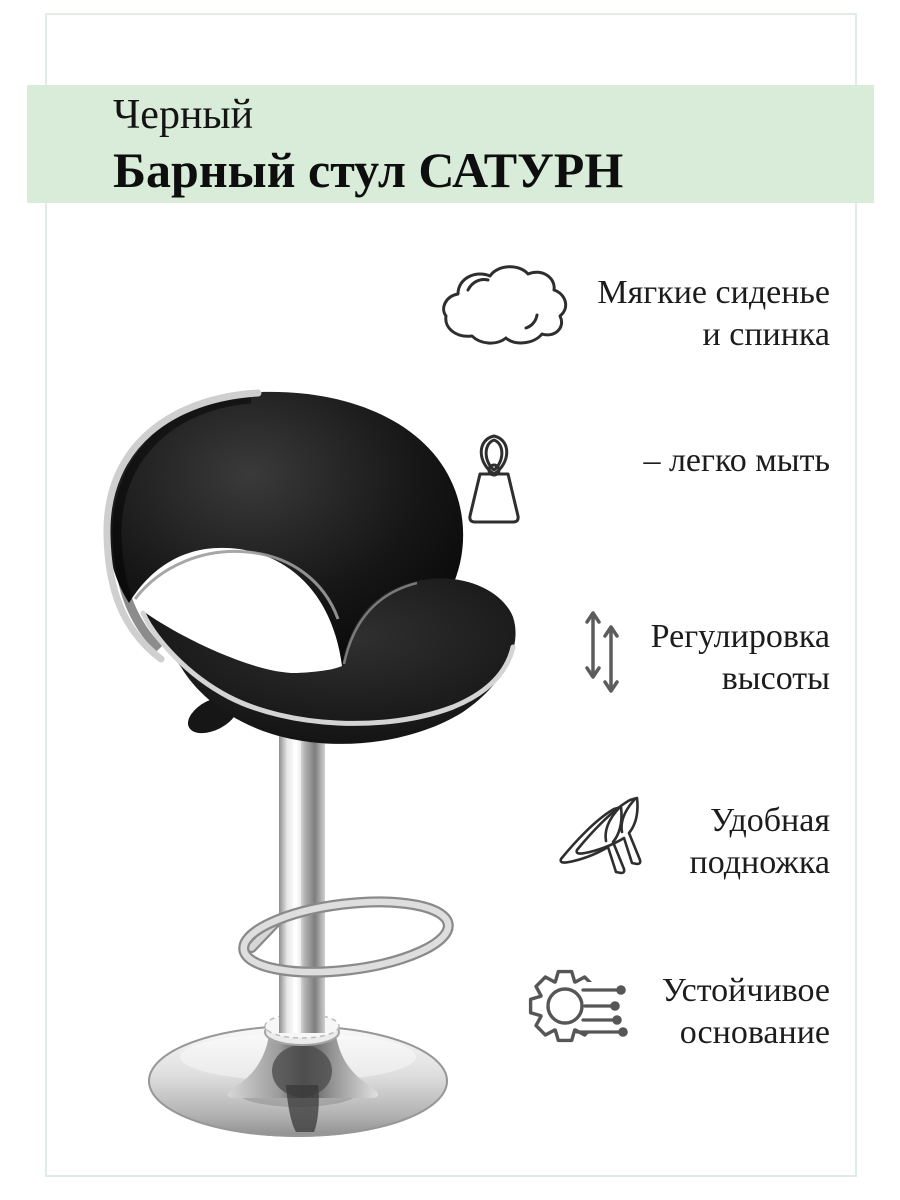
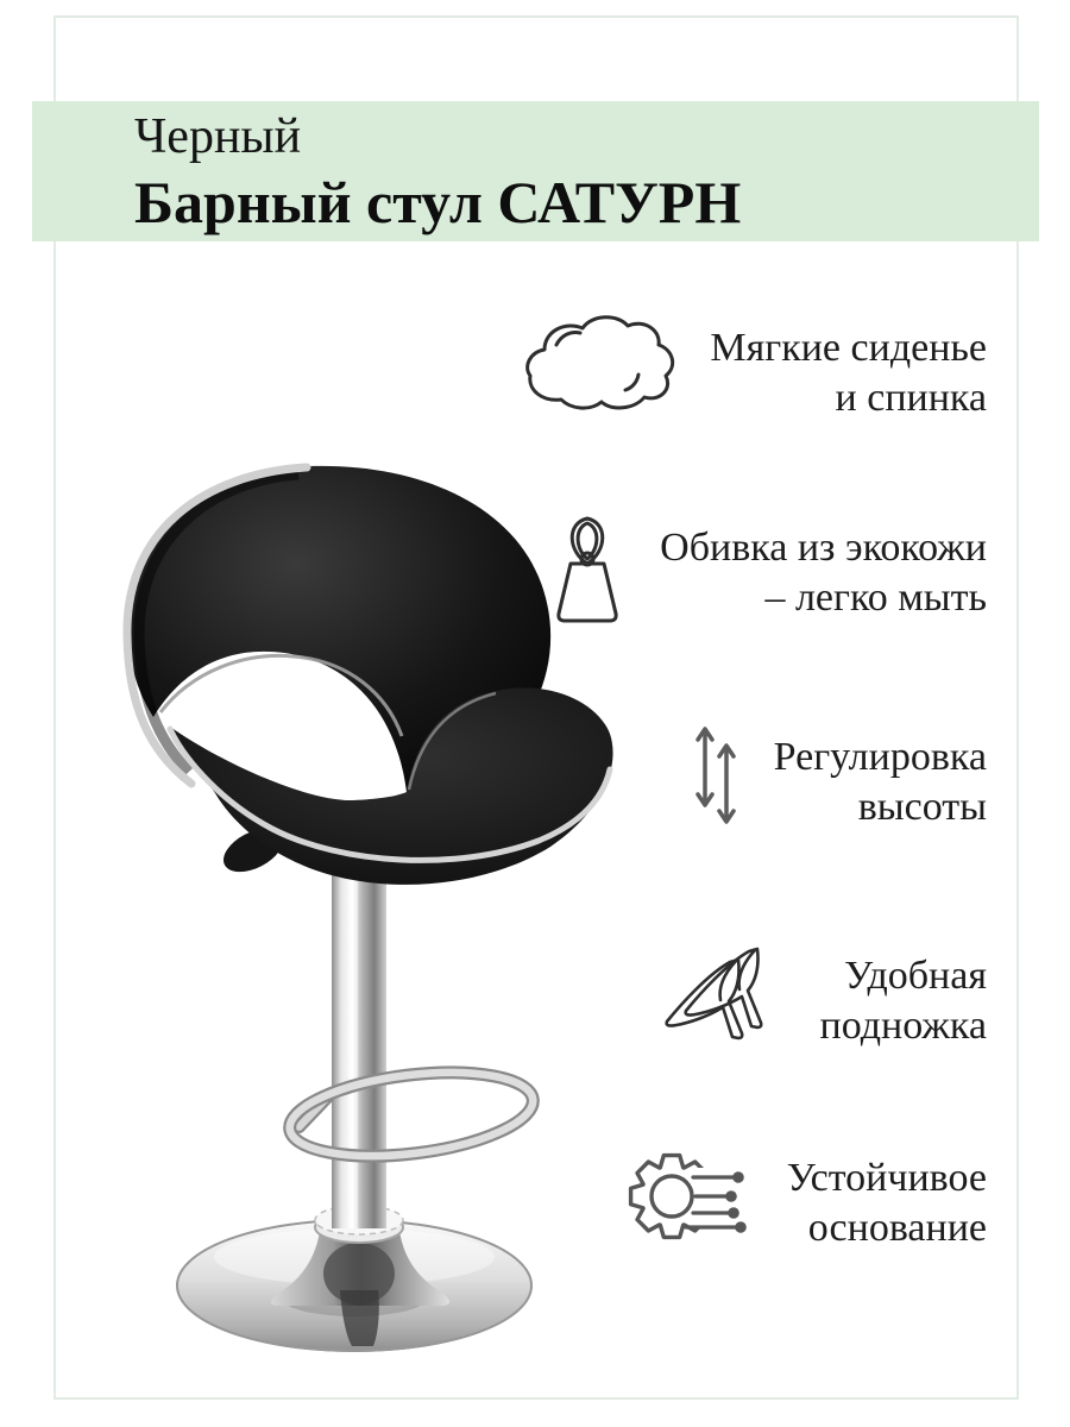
  Черный
  Барный стул САТУРН
  Мягкие сиденье
  и спинка
+ Обивка из экокожи
  – легко мыть
  Регулировка
  высоты
  Удобная
  подножка
  Устойчивое
  основание
